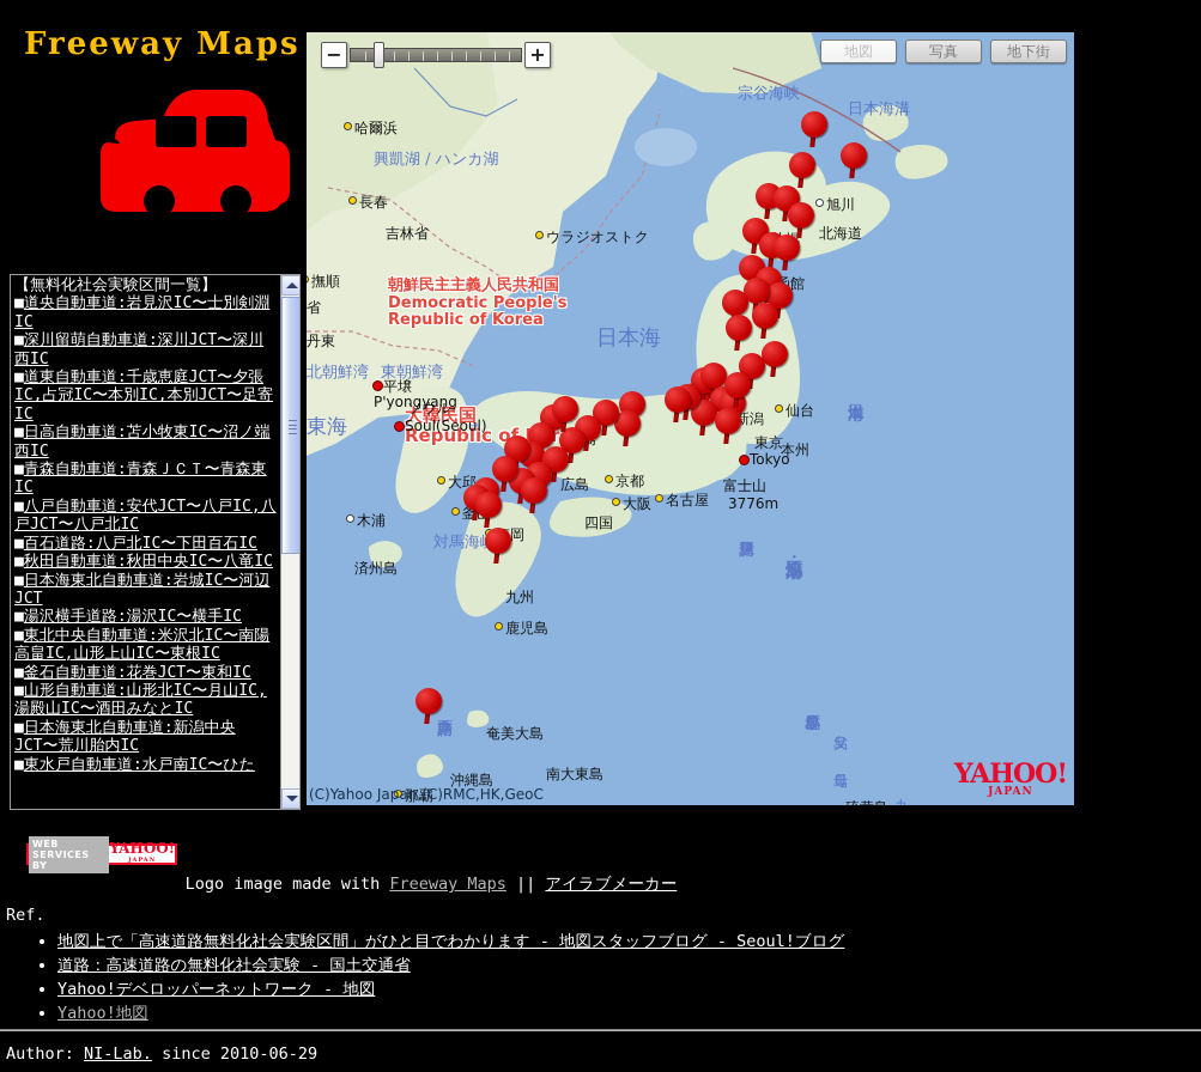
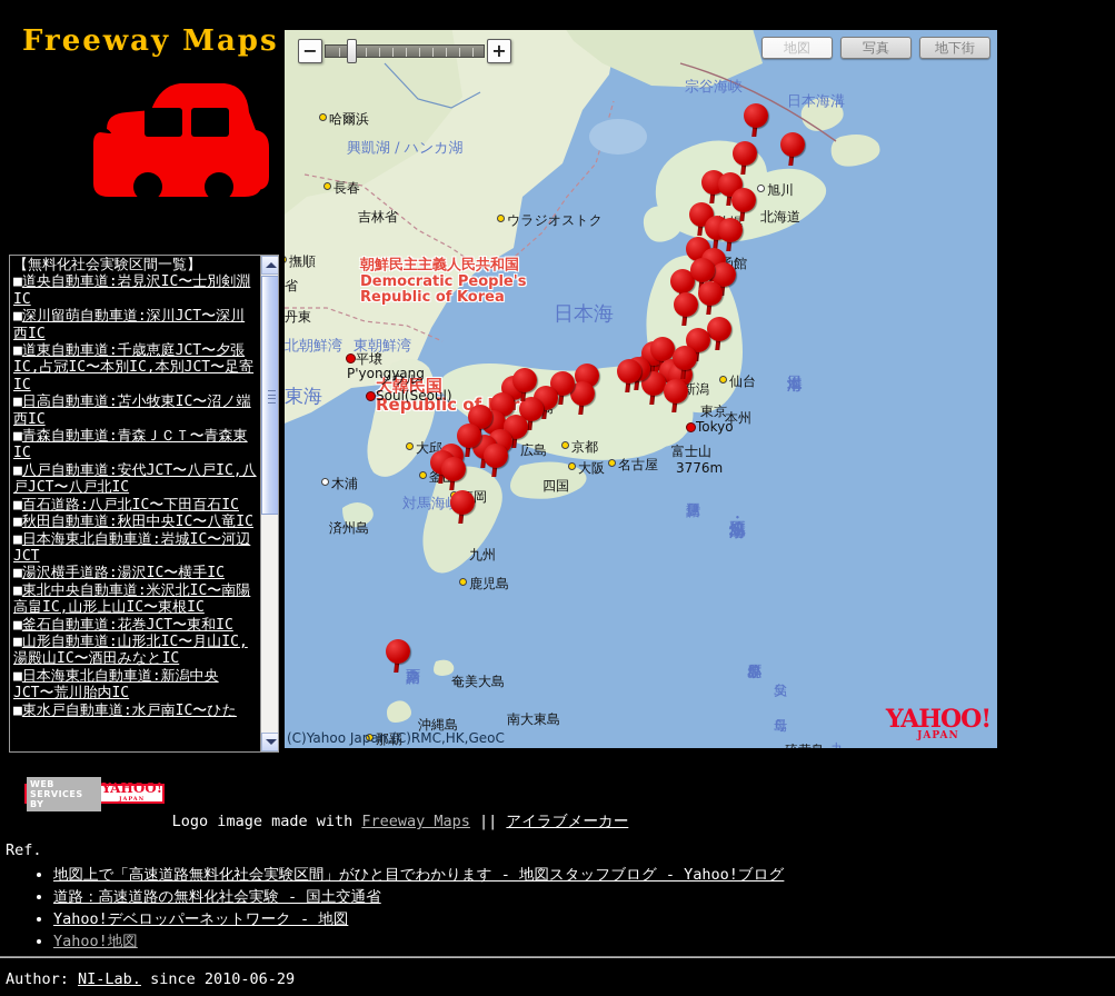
  Freeway Maps
  【無料化社会実験区間一覧】
  ■道央自動車道:岩見沢IC〜士別剣淵IC
  ■深川留萌自動車道:深川JCT〜深川西IC
  ■道東自動車道:千歳恵庭JCT〜夕張IC,占冠IC〜本別IC,本別JCT〜足寄IC
  ■日高自動車道:苫小牧東IC〜沼ノ端西IC
  ■青森自動車道:青森ＪＣＴ〜青森東IC
  ■八戸自動車道:安代JCT〜八戸IC,八戸JCT〜八戸北IC
  ■百石道路:八戸北IC〜下田百石IC
  ■秋田自動車道:秋田中央IC〜八竜IC
  ■日本海東北自動車道:岩城IC〜河辺JCT
  ■湯沢横手道路:湯沢IC〜横手IC
  ■東北中央自動車道:米沢北IC〜南陽高畠IC,山形上山IC〜東根IC
  ■釜石自動車道:花巻JCT〜東和IC
  ■山形自動車道:山形北IC〜月山IC,湯殿山IC〜酒田みなとIC
  ■日本海東北自動車道:新潟中央JCT〜荒川胎内IC
  ■東水戸自動車道:水戸南IC〜ひた
  日本海溝
  日本海
  東海
  対馬海
  東朝鮮湾
  北朝鮮湾
  興凱湖 / ハンカ湖
  宗谷海峡
  朝鮮民主主義人民共和国
  Democratic People's
  Republic of Korea
  大韓民国
  哈爾浜
  長春
  撫順
  丹東
  ウラジオストク
  平壌
  P'yongyang
  ソウル
  Soul(Seoul)
  大邱
  木浦
  済州島
  旭川
  北海道
  仙台
  新潟
  本州
  東京
  Tokyo
  富士山
  3776m
  名古屋
  京都
  大阪
  広島
  四国
  九州
  鹿児島
  奄美大島
  沖縄島
  那覇
  南大東島
  吉林省
  省
  −
  +
  地図
  写真
  地下街
  (C)Yahoo Japan,(C)RMC,HK,GeoC
  YAHOO!
  JAPAN
  WEB SERVICES BY
  YAHOO!
  Logo image made with Freeway Maps || アイラブメーカー
  Ref.
- 地図上で「高速道路無料化社会実験区間」がひと目でわかります - 地図スタッフブログ - Seoul!ブログ
+ 地図上で「高速道路無料化社会実験区間」がひと目でわかります - 地図スタッフブログ - Yahoo!ブログ
  道路：高速道路の無料化社会実験 - 国土交通省
  Yahoo!デベロッパーネットワーク - 地図
  Yahoo!地図
  Author: NI-Lab. since 2010-06-29
